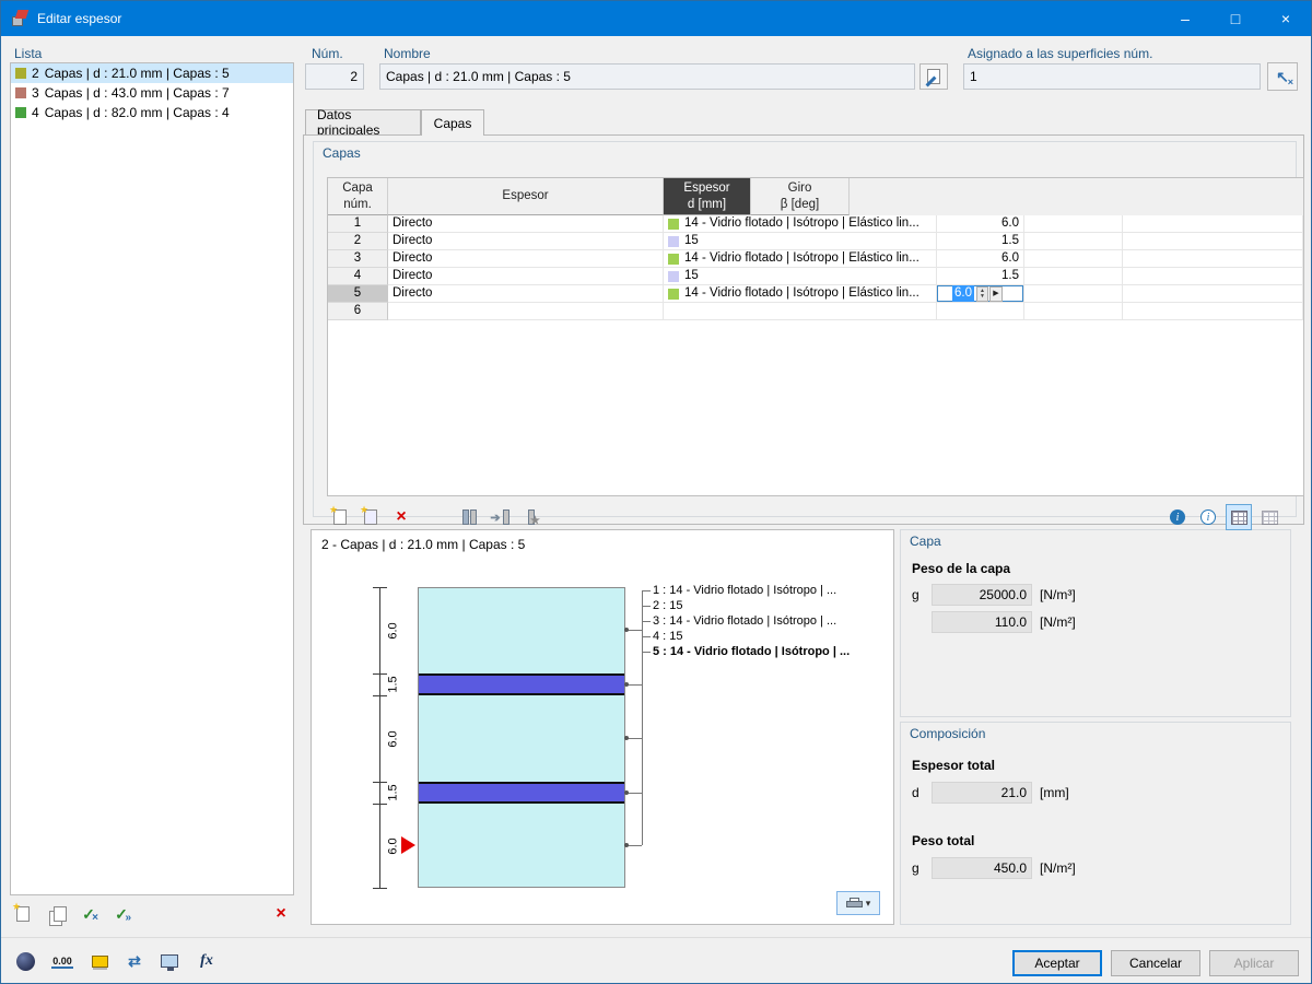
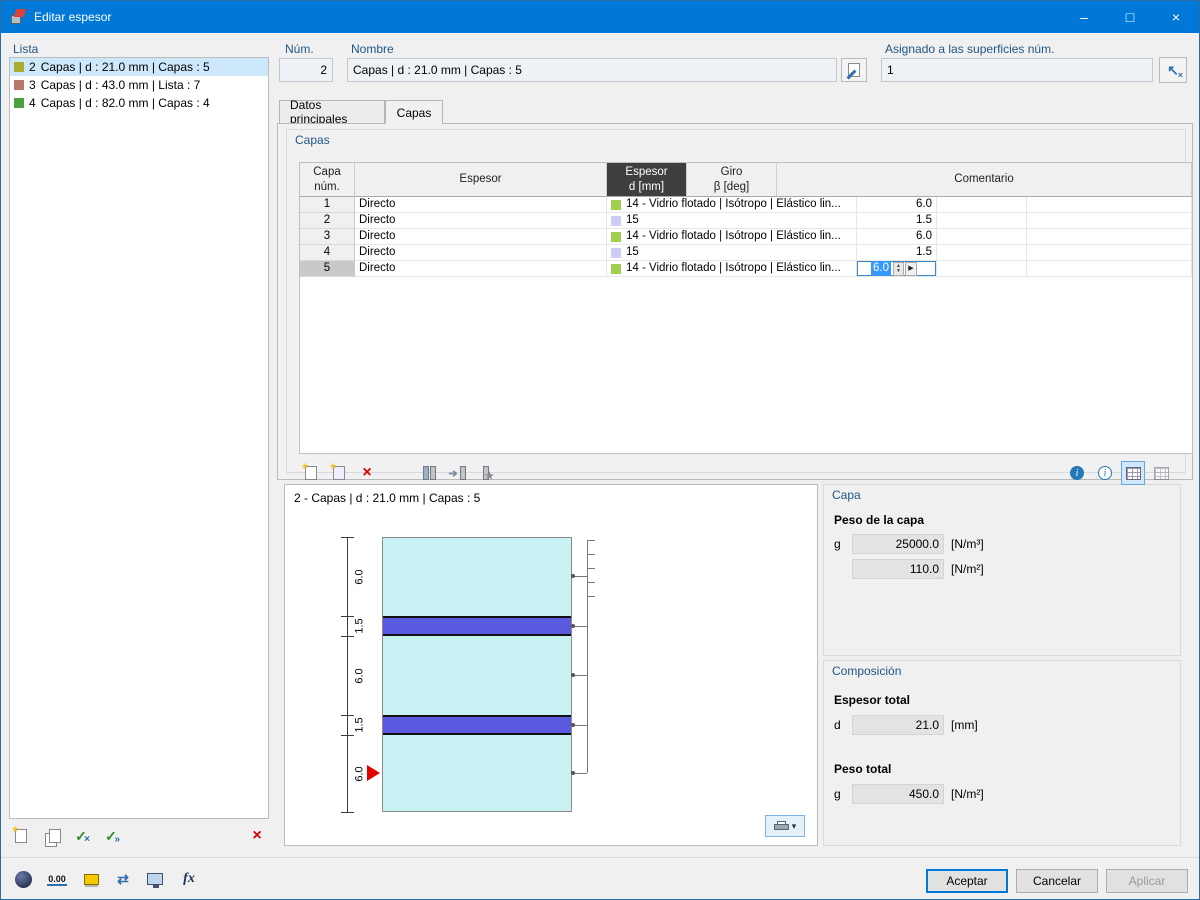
  Editar espesor
  –
  □
  ×
  Lista
  2
  Capas | d : 21.0 mm | Capas : 5
  3
- Capas | d : 43.0 mm | Capas : 7
+ Capas | d : 43.0 mm | Lista : 7
  4
  Capas | d : 82.0 mm | Capas : 4
  ★
  ✓
  ×
  ✓
  »
  ×
  Núm.
  2
  Nombre
  Capas | d : 21.0 mm | Capas : 5
  Asignado a las superficies núm.
  1
  ↖
  ×
  Datos principales
  Capas
  Capas
  Capa
  núm.
  Espesor
  Espesor
  d [mm]
  Giro
  β [deg]
+ Comentario
  1
  Directo
  14 - Vidrio flotado | Isótropo | Elástico lin...
  6.0
  2
  Directo
  15
  1.5
  3
  Directo
  14 - Vidrio flotado | Isótropo | Elástico lin...
  6.0
  4
  Directo
  15
  1.5
  5
  Directo
  14 - Vidrio flotado | Isótropo | Elástico lin...
  6.0
- 6
  ★
  ★
  ×
  ➔
  ★
  i
  i
  2 - Capas | d : 21.0 mm | Capas : 5
- 1 : 14 - Vidrio flotado | Isótropo | ...
- 2 : 15
- 3 : 14 - Vidrio flotado | Isótropo | ...
- 4 : 15
- 5 : 14 - Vidrio flotado | Isótropo | ...
  ▾
  Capa
  Peso de la capa
  g
  25000.0
  [N/m³]
  110.0
  [N/m²]
  Composición
  Espesor total
  d
  21.0
  [mm]
  Peso total
  g
  450.0
  [N/m²]
  0.00
  ⇄
  fx
  Aceptar
  Cancelar
  Aplicar
